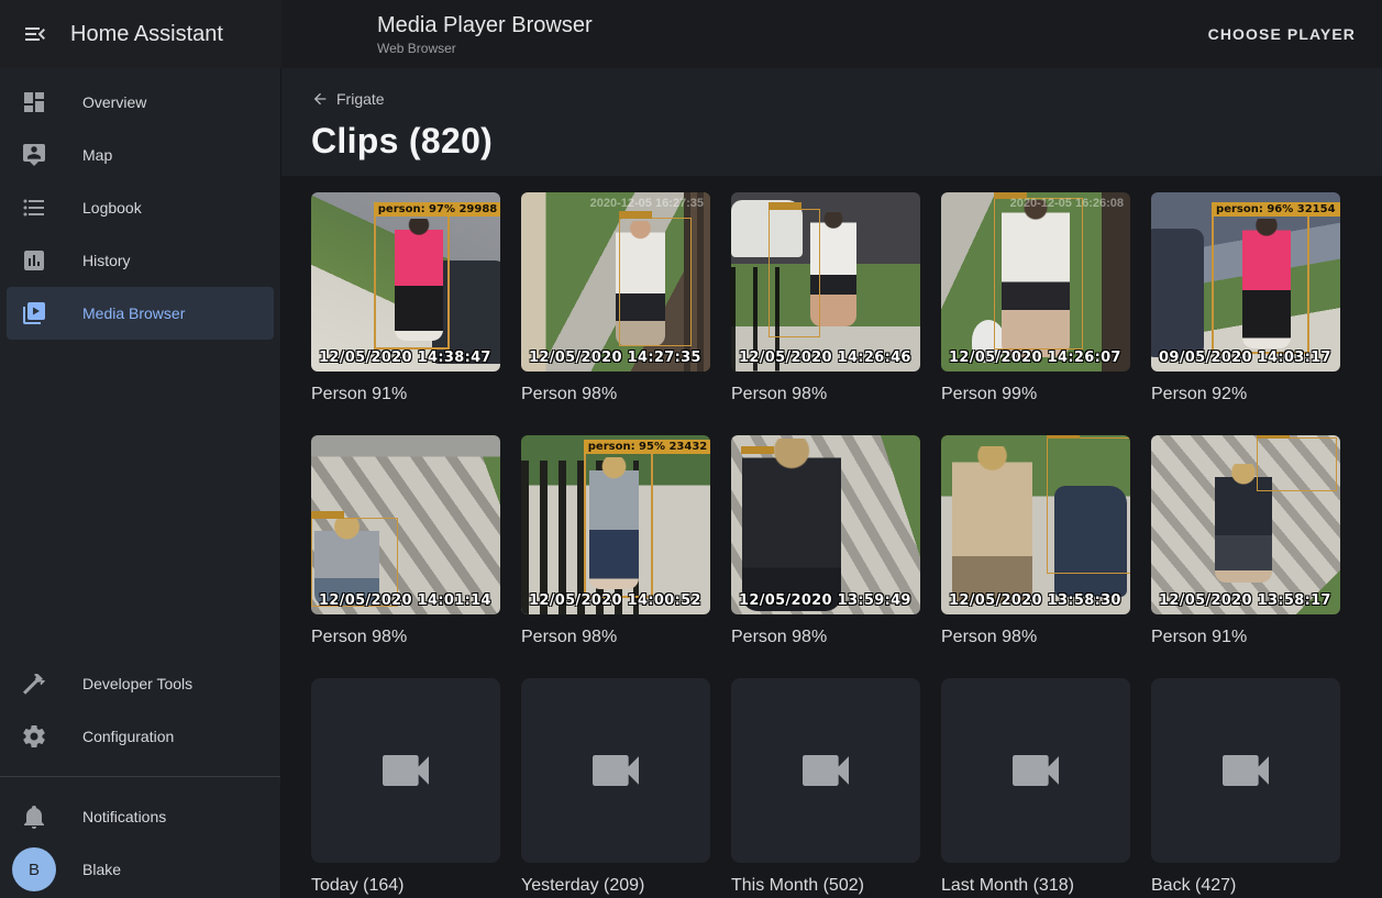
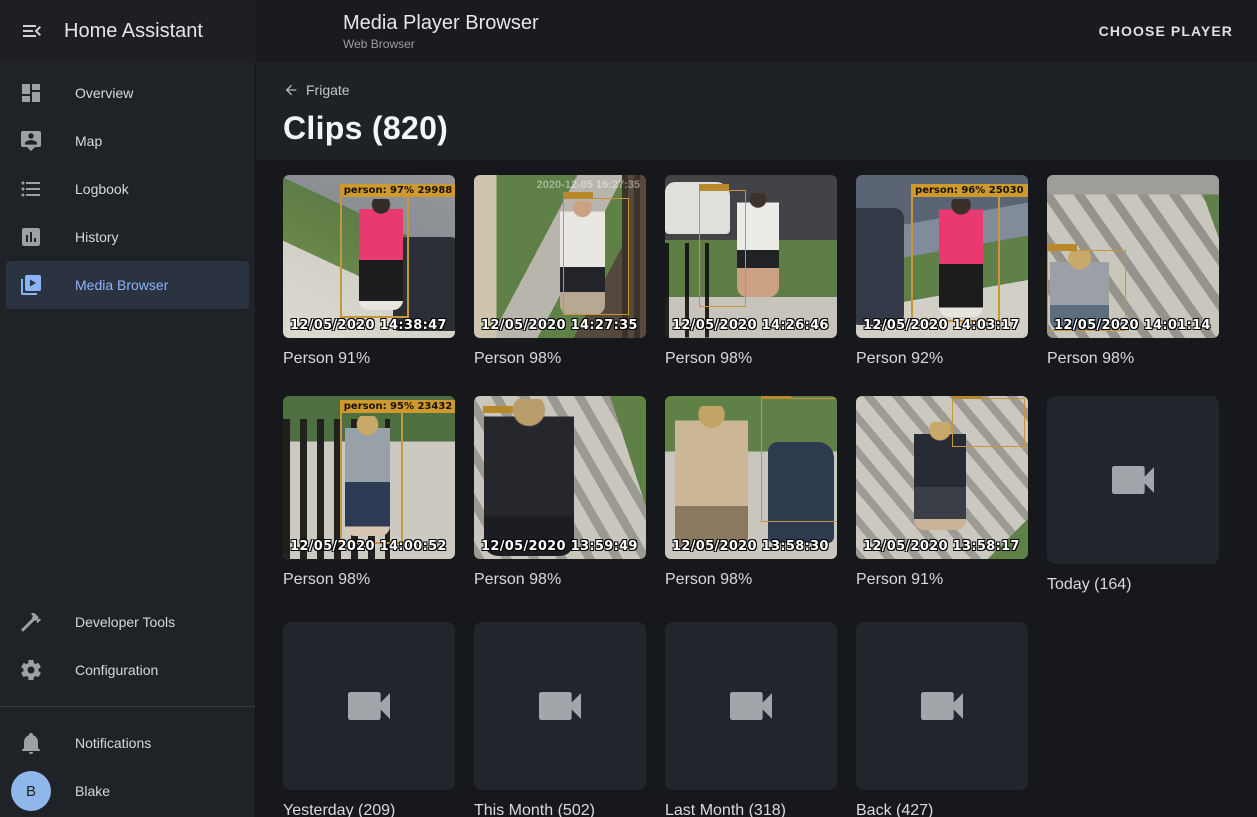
  Home Assistant
  Media Player Browser
  Web Browser
  CHOOSE PLAYER
  Overview
  Map
  Logbook
  History
  Media Browser
  Developer Tools
  Configuration
  Notifications
  B
  Blake
  Frigate
  Clips (820)
  person: 97% 29988
  12/05/2020 14:38:47
  Person 91%
  2020-12-05 16:27:35
  12/05/2020 14:27:35
  Person 98%
  12/05/2020 14:26:46
  Person 98%
- 2020-12-05 16:26:08
- 12/05/2020 14:26:07
- Person 99%
- person: 96% 32154
+ person: 96% 25030
- 09/05/2020 14:03:17
+ 12/05/2020 14:03:17
  Person 92%
  12/05/2020 14:01:14
  Person 98%
  person: 95% 23432
  12/05/2020 14:00:52
  Person 98%
  12/05/2020 13:59:49
  Person 98%
  12/05/2020 13:58:30
  Person 98%
  12/05/2020 13:58:17
  Person 91%
  Today (164)
  Yesterday (209)
  This Month (502)
  Last Month (318)
  Back (427)
